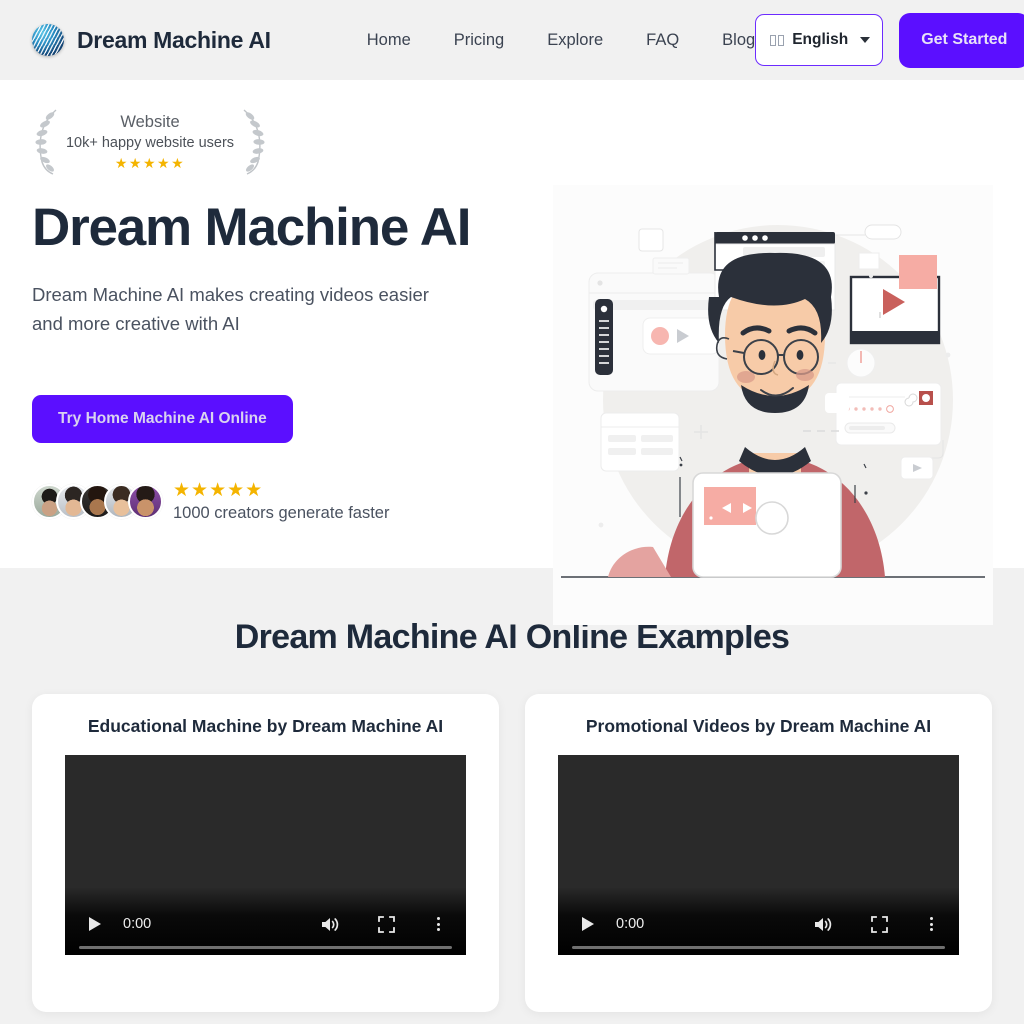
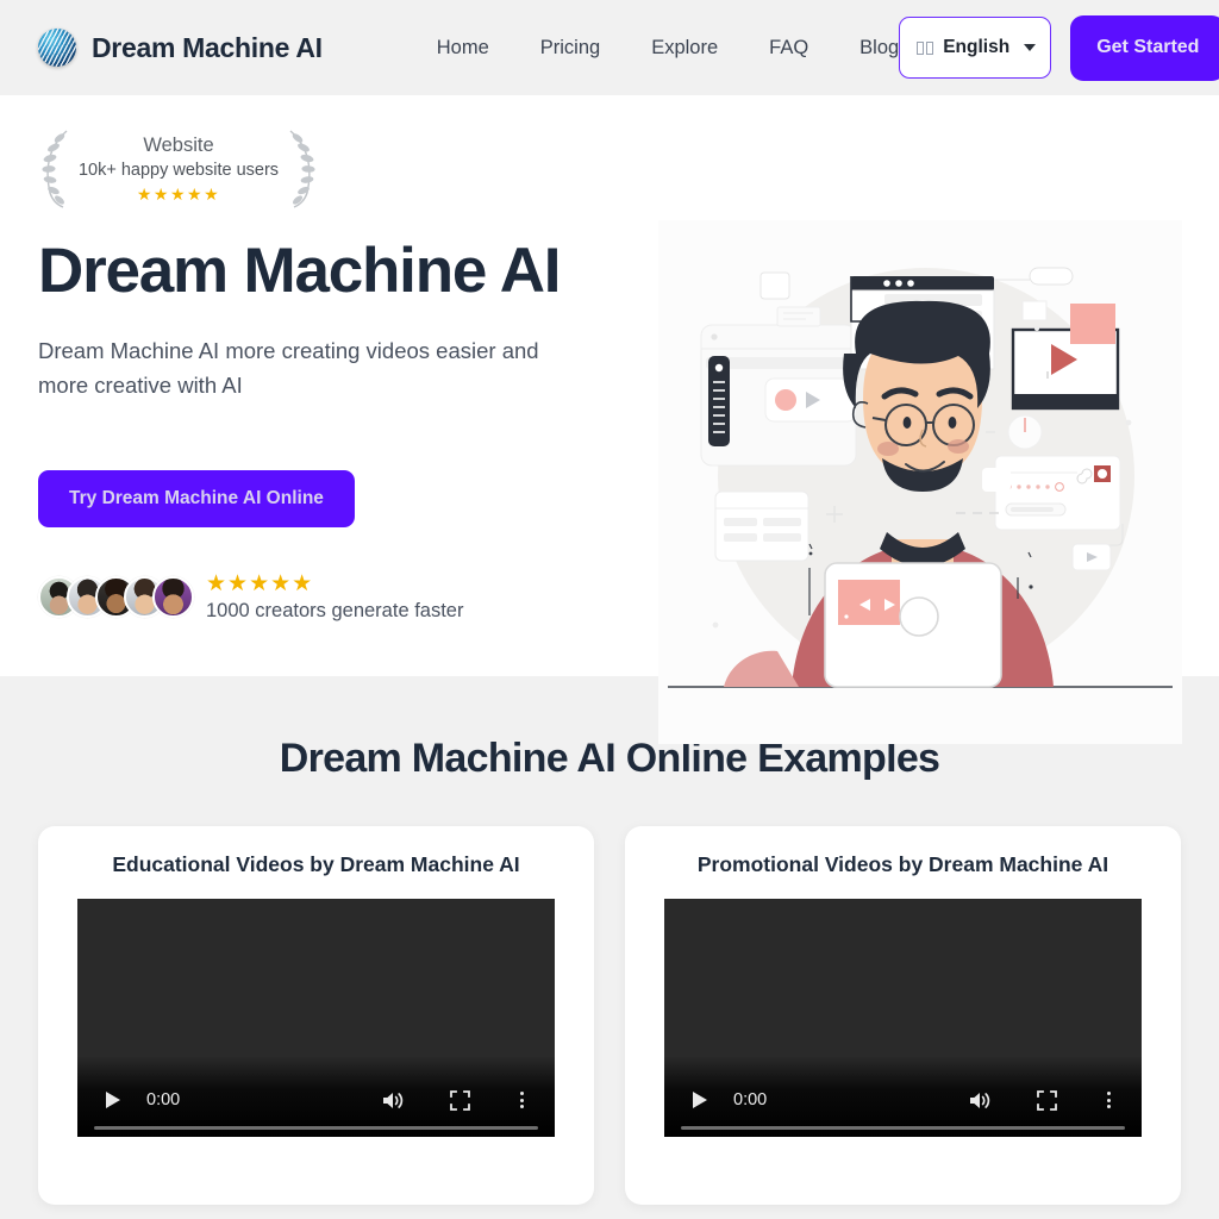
  Dream Machine AI
  Home
  Pricing
  Explore
  FAQ
  Blog
  English
  Get Started
  Website
  10k+ happy website users
  ★★★★★
  Dream Machine AI
- Dream Machine AI makes creating videos easier and more creative with AI
+ Dream Machine AI more creating videos easier and more creative with AI
- Try Home Machine AI Online
+ Try Dream Machine AI Online
  ★★★★★
  1000 creators generate faster
  Dream Machine AI Online Examples
- Educational Machine by Dream Machine AI
+ Educational Videos by Dream Machine AI
  0:00
  Promotional Videos by Dream Machine AI
  0:00
